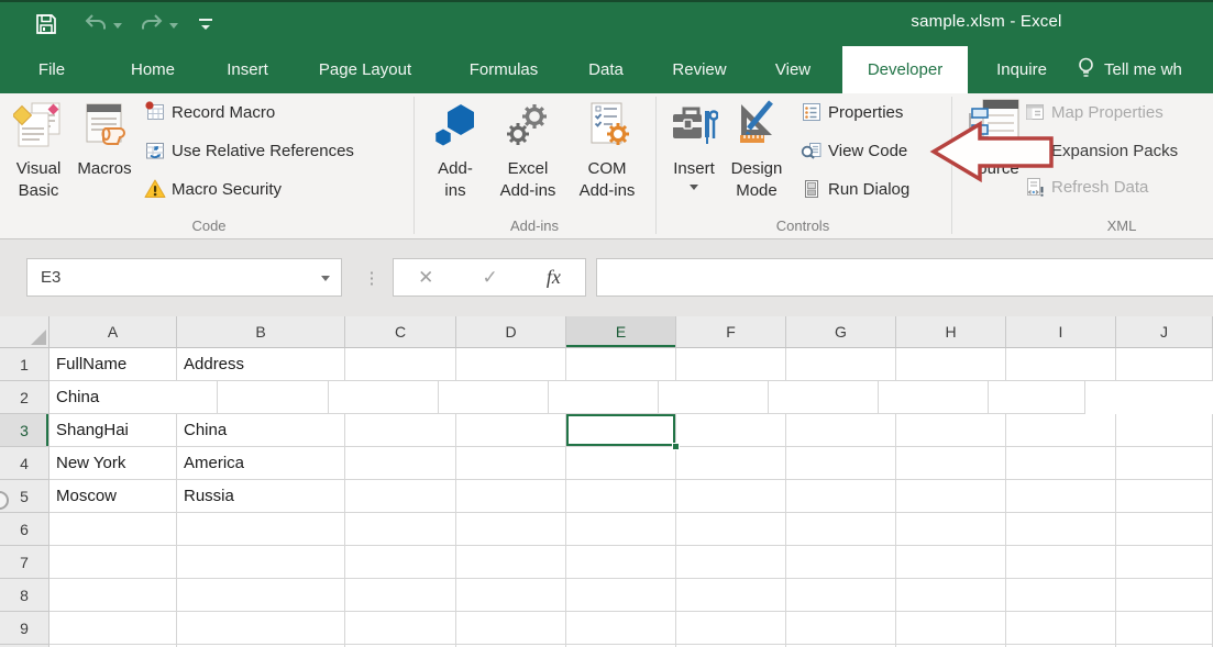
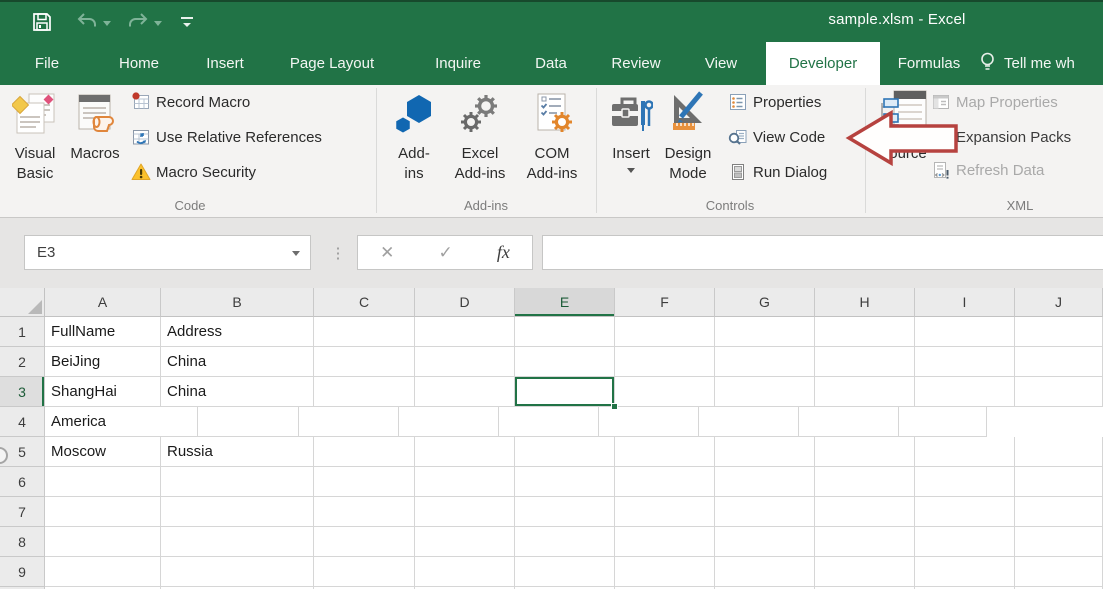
  sample.xlsm - Excel
  File
  Home
  Insert
  Page Layout
- Formulas
+ Inquire
  Data
  Review
  View
  Developer
- Inquire
+ Formulas
  Tell me wh
  Visual
  Basic
  Macros
  Record Macro
  Use Relative References
  Macro Security
  Code
  Add-
  ins
  Excel
  Add-ins
  COM
  Add-ins
  Add-ins
  Insert
  Design
  Mode
  Properties
  View Code
  Run Dialog
  Controls
  ource
  Map Properties
  Expansion Packs
  Refresh Data
  XML
  E3
  ⋮
  ✕
  ✓
  fx
  A
  B
  C
  D
  E
  F
  G
  H
  I
  J
  1
  FullName
  Address
  2
+ BeiJing
  China
  3
  ShangHai
  China
  4
- New York
  America
  5
  Moscow
  Russia
  6
  7
  8
  9
